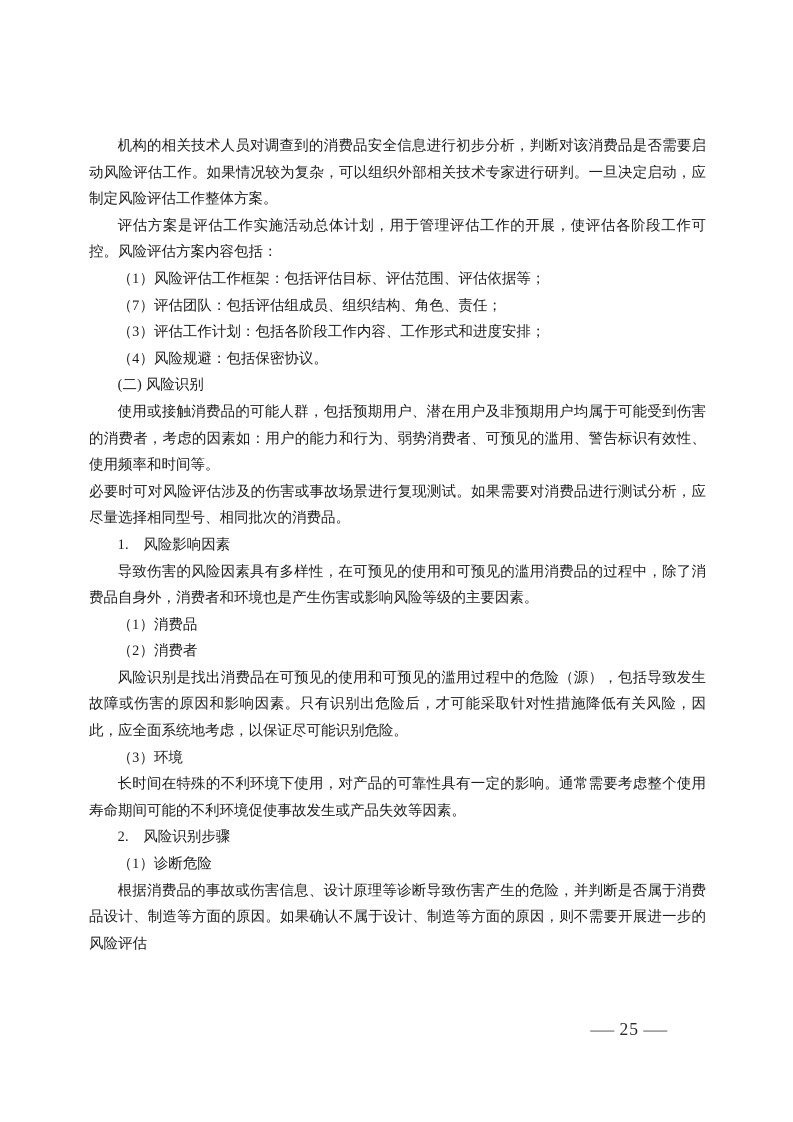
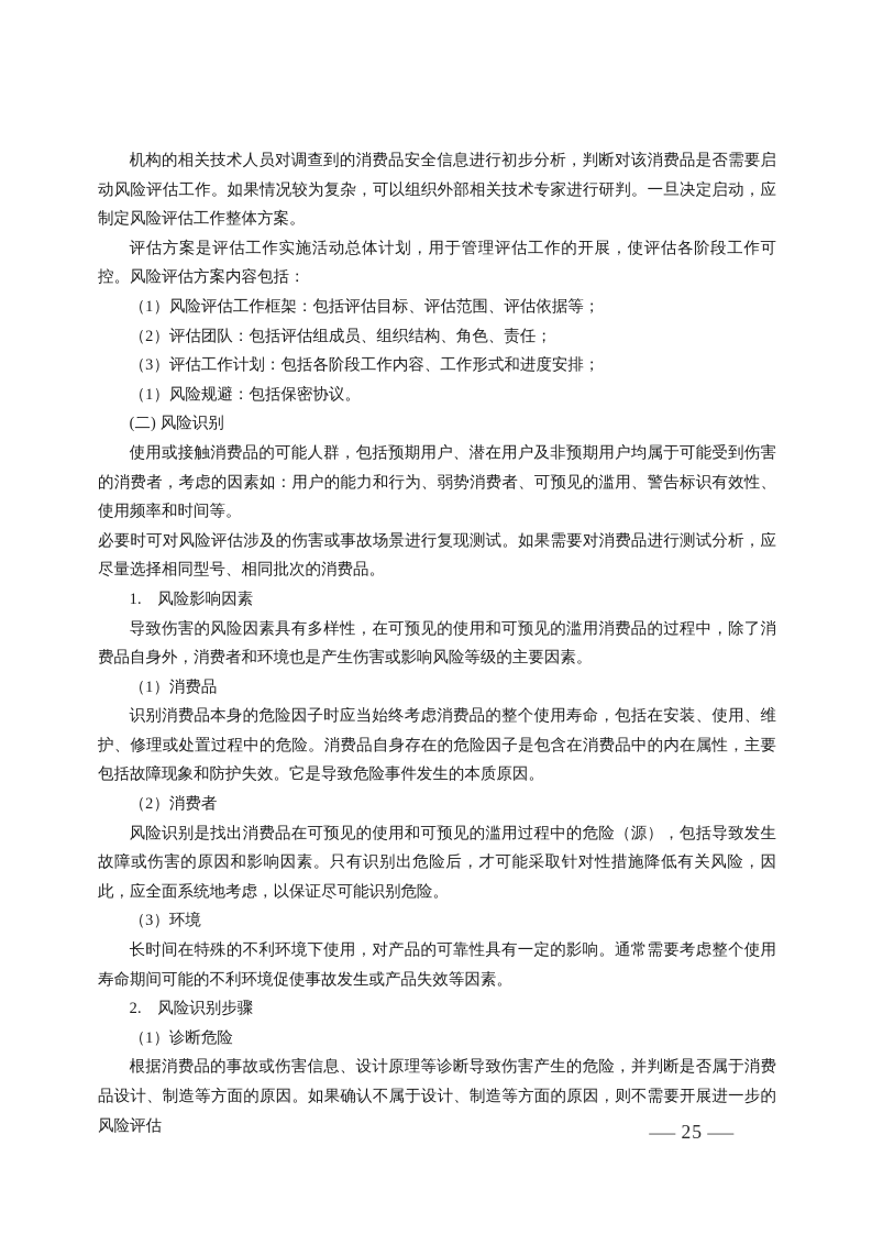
  机构的相关技术人员对调查到的消费品安全信息进行初步分析，判断对该消费品是否需要启动风险评估工作。如果情况较为复杂，可以组织外部相关技术专家进行研判。一旦决定启动，应制定风险评估工作整体方案。
  评估方案是评估工作实施活动总体计划，用于管理评估工作的开展，使评估各阶段工作可控。风险评估方案内容包括：
  （1）风险评估工作框架：包括评估目标、评估范围、评估依据等；
- （7）评估团队：包括评估组成员、组织结构、角色、责任；
+ （2）评估团队：包括评估组成员、组织结构、角色、责任；
  （3）评估工作计划：包括各阶段工作内容、工作形式和进度安排；
- （4）风险规避：包括保密协议。
+ （1）风险规避：包括保密协议。
  (二) 风险识别
  使用或接触消费品的可能人群，包括预期用户、潜在用户及非预期用户均属于可能受到伤害的消费者，考虑的因素如：用户的能力和行为、弱势消费者、可预见的滥用、警告标识有效性、使用频率和时间等。
  必要时可对风险评估涉及的伤害或事故场景进行复现测试。如果需要对消费品进行测试分析，应尽量选择相同型号、相同批次的消费品。
  1. 风险影响因素
  导致伤害的风险因素具有多样性，在可预见的使用和可预见的滥用消费品的过程中，除了消费品自身外，消费者和环境也是产生伤害或影响风险等级的主要因素。
  （1）消费品
+ 识别消费品本身的危险因子时应当始终考虑消费品的整个使用寿命，包括在安装、使用、维护、修理或处置过程中的危险。消费品自身存在的危险因子是包含在消费品中的内在属性，主要包括故障现象和防护失效。它是导致危险事件发生的本质原因。
  （2）消费者
  风险识别是找出消费品在可预见的使用和可预见的滥用过程中的危险（源），包括导致发生故障或伤害的原因和影响因素。只有识别出危险后，才可能采取针对性措施降低有关风险，因此，应全面系统地考虑，以保证尽可能识别危险。
  （3）环境
  长时间在特殊的不利环境下使用，对产品的可靠性具有一定的影响。通常需要考虑整个使用寿命期间可能的不利环境促使事故发生或产品失效等因素。
  2. 风险识别步骤
  （1）诊断危险
  根据消费品的事故或伤害信息、设计原理等诊断导致伤害产生的危险，并判断是否属于消费品设计、制造等方面的原因。如果确认不属于设计、制造等方面的原因，则不需要开展进一步的风险评估
  — 25 —
